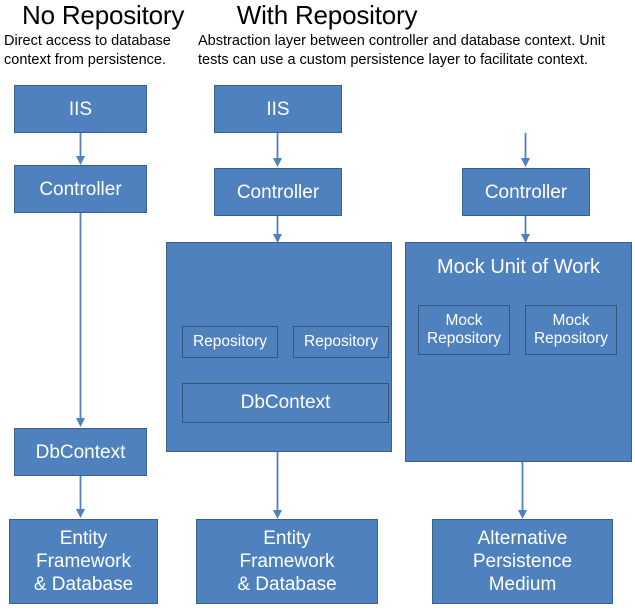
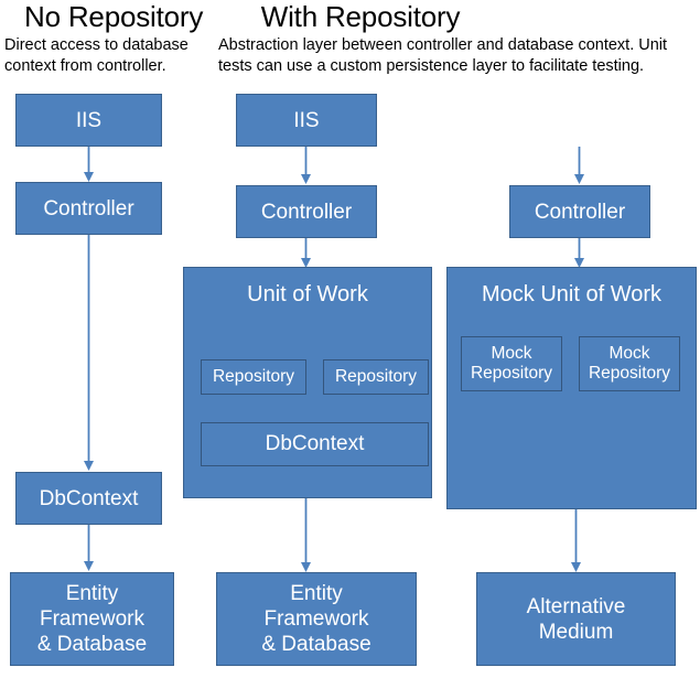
  No Repository
- Direct access to database context from persistence.
+ Direct access to database context from controller.
  With Repository
- Abstraction layer between controller and database context. Unit tests can use a custom persistence layer to facilitate context.
+ Abstraction layer between controller and database context. Unit tests can use a custom persistence layer to facilitate testing.
  IIS
  Controller
  DbContext
  Entity
  Framework
  & Database
  IIS
  Controller
+ Unit of Work
  Repository
  Repository
  DbContext
  Entity
  Framework
  & Database
  Controller
  Mock Unit of Work
  Mock
  Repository
  Mock
  Repository
  Alternative
- Persistence
  Medium
